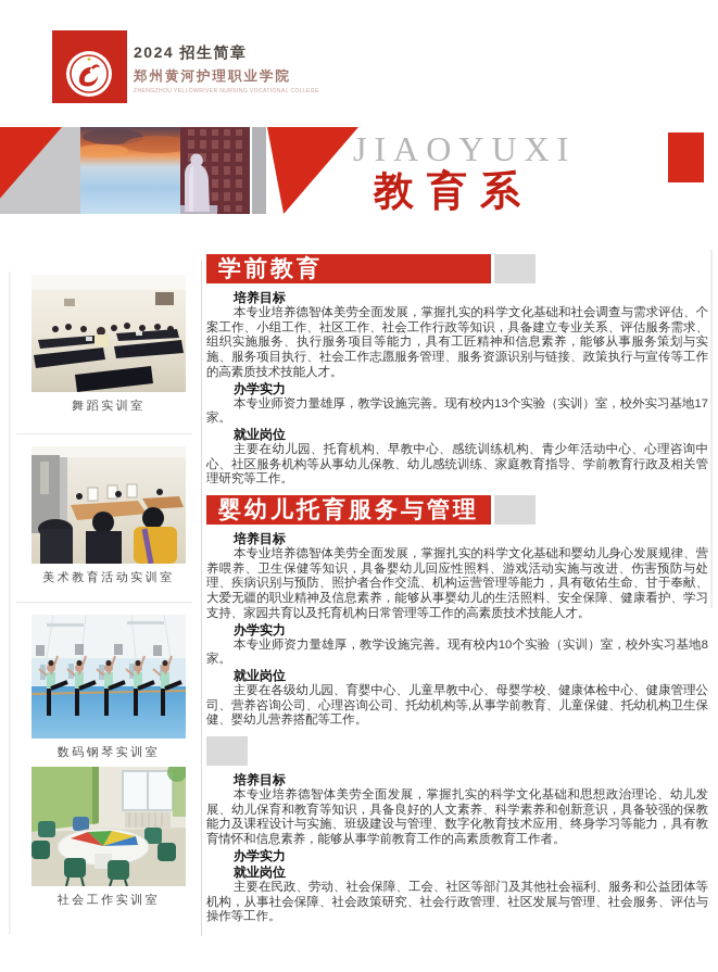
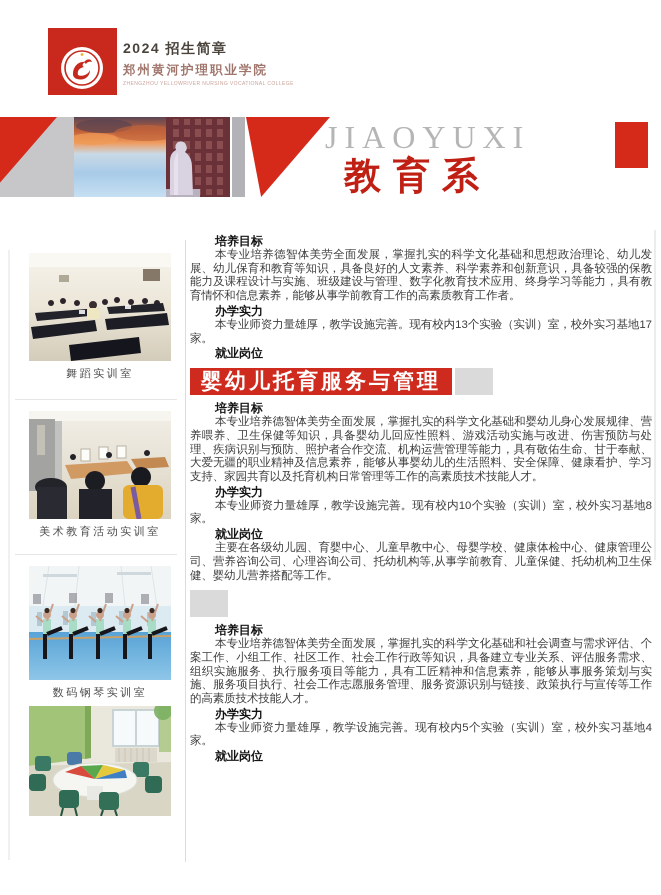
  2024 招生简章
  郑州黄河护理职业学院
  JIAOYUXI
  教育系
  舞蹈实训室
  美术教育活动实训室
  数码钢琴实训室
- 社会工作实训室
- 学前教育
  培养目标
- 本专业培养德智体美劳全面发展，掌握扎实的科学文化基础和社会调查与需求评估、个案工作、小组工作、社区工作、社会工作行政等知识，具备建立专业关系、评估服务需求、组织实施服务、执行服务项目等能力，具有工匠精神和信息素养，能够从事服务策划与实施、服务项目执行、社会工作志愿服务管理、服务资源识别与链接、政策执行与宣传等工作的高素质技术技能人才。
+ 本专业培养德智体美劳全面发展，掌握扎实的科学文化基础和思想政治理论、幼儿发展、幼儿保育和教育等知识，具备良好的人文素养、科学素养和创新意识，具备较强的保教能力及课程设计与实施、班级建设与管理、数字化教育技术应用、终身学习等能力，具有教育情怀和信息素养，能够从事学前教育工作的高素质教育工作者。
  办学实力
  本专业师资力量雄厚，教学设施完善。现有校内13个实验（实训）室，校外实习基地17家。
  就业岗位
- 主要在幼儿园、托育机构、早教中心、感统训练机构、青少年活动中心、心理咨询中心、社区服务机构等从事幼儿保教、幼儿感统训练、家庭教育指导、学前教育行政及相关管理研究等工作。
  婴幼儿托育服务与管理
  培养目标
  本专业培养德智体美劳全面发展，掌握扎实的科学文化基础和婴幼儿身心发展规律、营养喂养、卫生保健等知识，具备婴幼儿回应性照料、游戏活动实施与改进、伤害预防与处理、疾病识别与预防、照护者合作交流、机构运营管理等能力，具有敬佑生命、甘于奉献、大爱无疆的职业精神及信息素养，能够从事婴幼儿的生活照料、安全保障、健康看护、学习支持、家园共育以及托育机构日常管理等工作的高素质技术技能人才。
  办学实力
  本专业师资力量雄厚，教学设施完善。现有校内10个实验（实训）室，校外实习基地8家。
  就业岗位
  主要在各级幼儿园、育婴中心、儿童早教中心、母婴学校、健康体检中心、健康管理公司、营养咨询公司、心理咨询公司、托幼机构等,从事学前教育、儿童保健、托幼机构卫生保健、婴幼儿营养搭配等工作。
  培养目标
- 本专业培养德智体美劳全面发展，掌握扎实的科学文化基础和思想政治理论、幼儿发展、幼儿保育和教育等知识，具备良好的人文素养、科学素养和创新意识，具备较强的保教能力及课程设计与实施、班级建设与管理、数字化教育技术应用、终身学习等能力，具有教育情怀和信息素养，能够从事学前教育工作的高素质教育工作者。
+ 本专业培养德智体美劳全面发展，掌握扎实的科学文化基础和社会调查与需求评估、个案工作、小组工作、社区工作、社会工作行政等知识，具备建立专业关系、评估服务需求、组织实施服务、执行服务项目等能力，具有工匠精神和信息素养，能够从事服务策划与实施、服务项目执行、社会工作志愿服务管理、服务资源识别与链接、政策执行与宣传等工作的高素质技术技能人才。
  办学实力
+ 本专业师资力量雄厚，教学设施完善。现有校内5个实验（实训）室，校外实习基地4家。
  就业岗位
- 主要在民政、劳动、社会保障、工会、社区等部门及其他社会福利、服务和公益团体等机构，从事社会保障、社会政策研究、社会行政管理、社区发展与管理、社会服务、评估与操作等工作。
